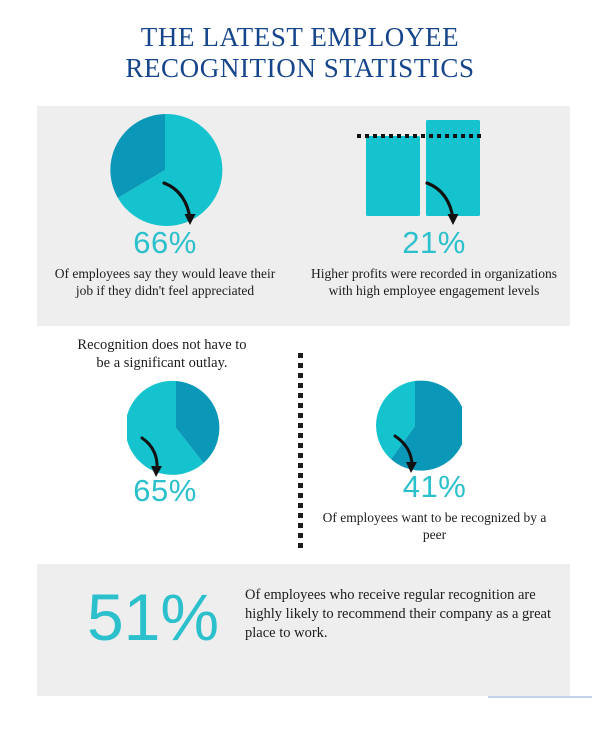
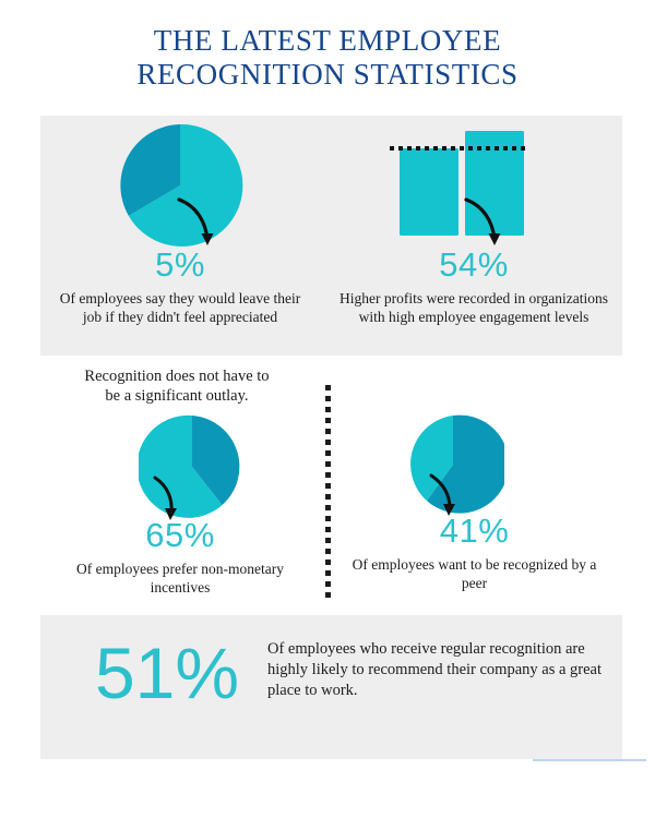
  THE LATEST EMPLOYEE
  RECOGNITION STATISTICS
- 66%
+ 5%
  Of employees say they would leave their job if they didn't feel appreciated
- 21%
+ 54%
  Higher profits were recorded in organizations with high employee engagement levels
  Recognition does not have to
  be a significant outlay.
  65%
+ Of employees prefer non-monetary incentives
  41%
  Of employees want to be recognized by a peer
  51%
  Of employees who receive regular recognition are highly likely to recommend their company as a great place to work.
